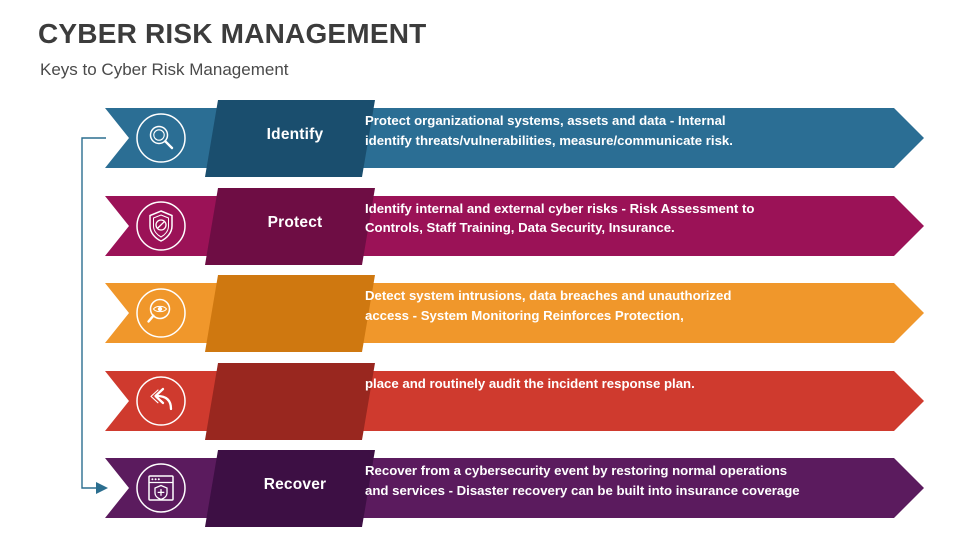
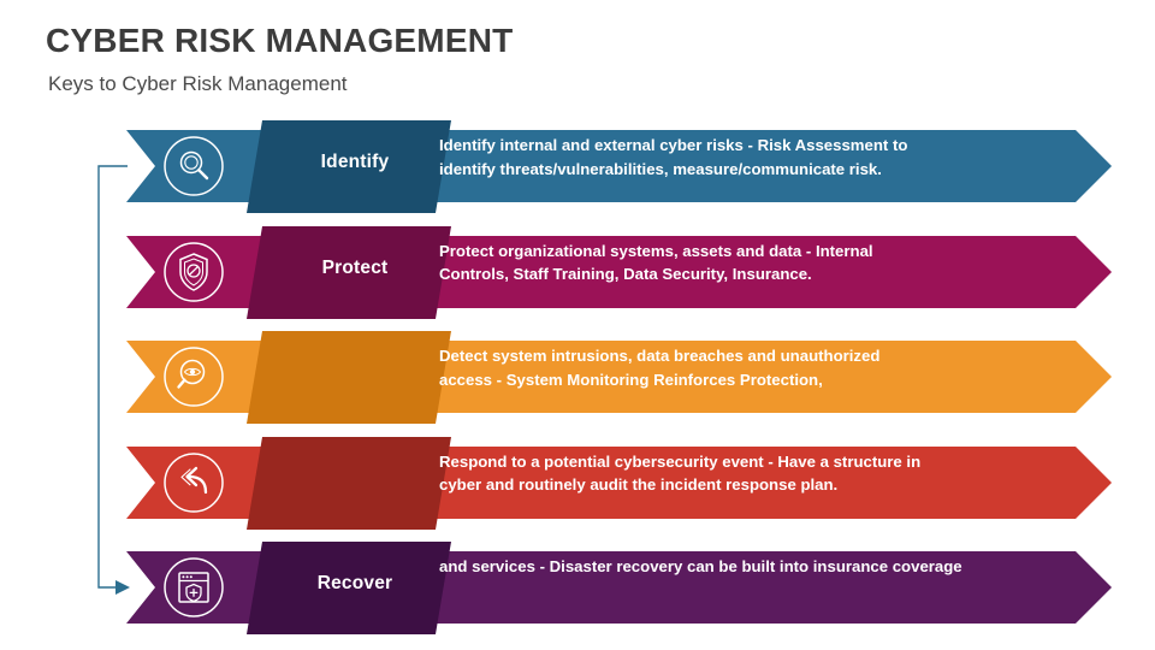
  CYBER RISK MANAGEMENT
  Keys to Cyber Risk Management
  Identify
- Protect organizational systems, assets and data - Internal
+ Identify internal and external cyber risks - Risk Assessment to
  identify threats/vulnerabilities, measure/communicate risk.
  Protect
- Identify internal and external cyber risks - Risk Assessment to
+ Protect organizational systems, assets and data - Internal
  Controls, Staff Training, Data Security, Insurance.
  Detect system intrusions, data breaches and unauthorized
  access - System Monitoring Reinforces Protection,
+ Respond to a potential cybersecurity event - Have a structure in
- place and routinely audit the incident response plan.
+ cyber and routinely audit the incident response plan.
  Recover
- Recover from a cybersecurity event by restoring normal operations
  and services - Disaster recovery can be built into insurance coverage
